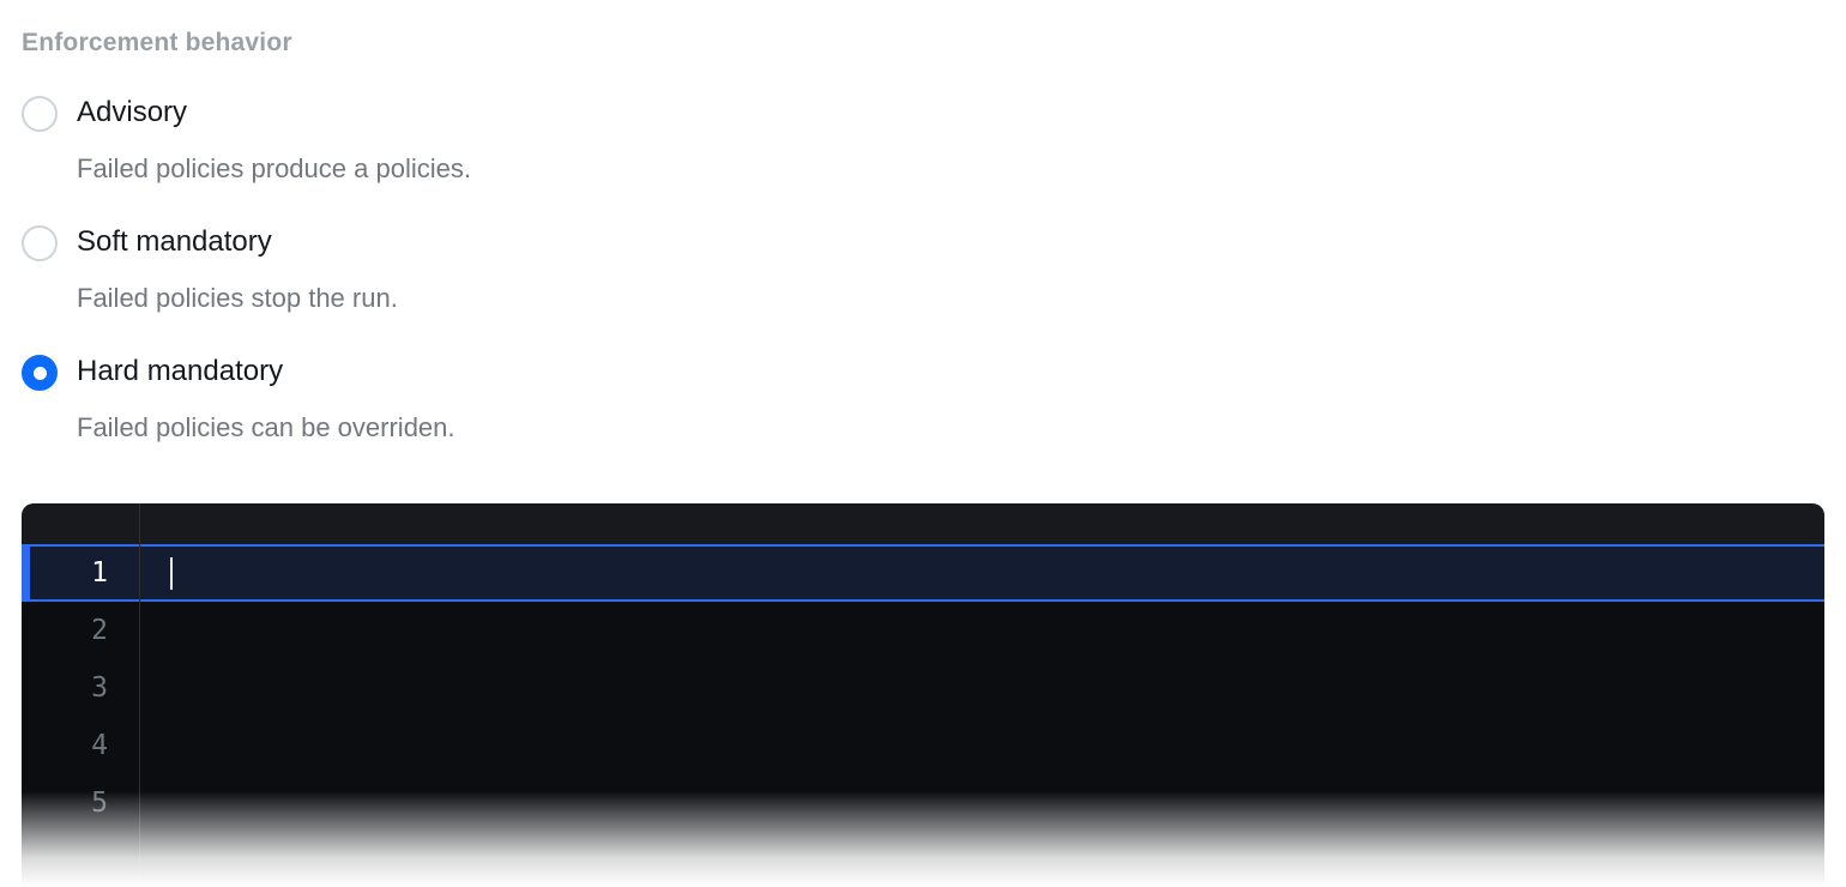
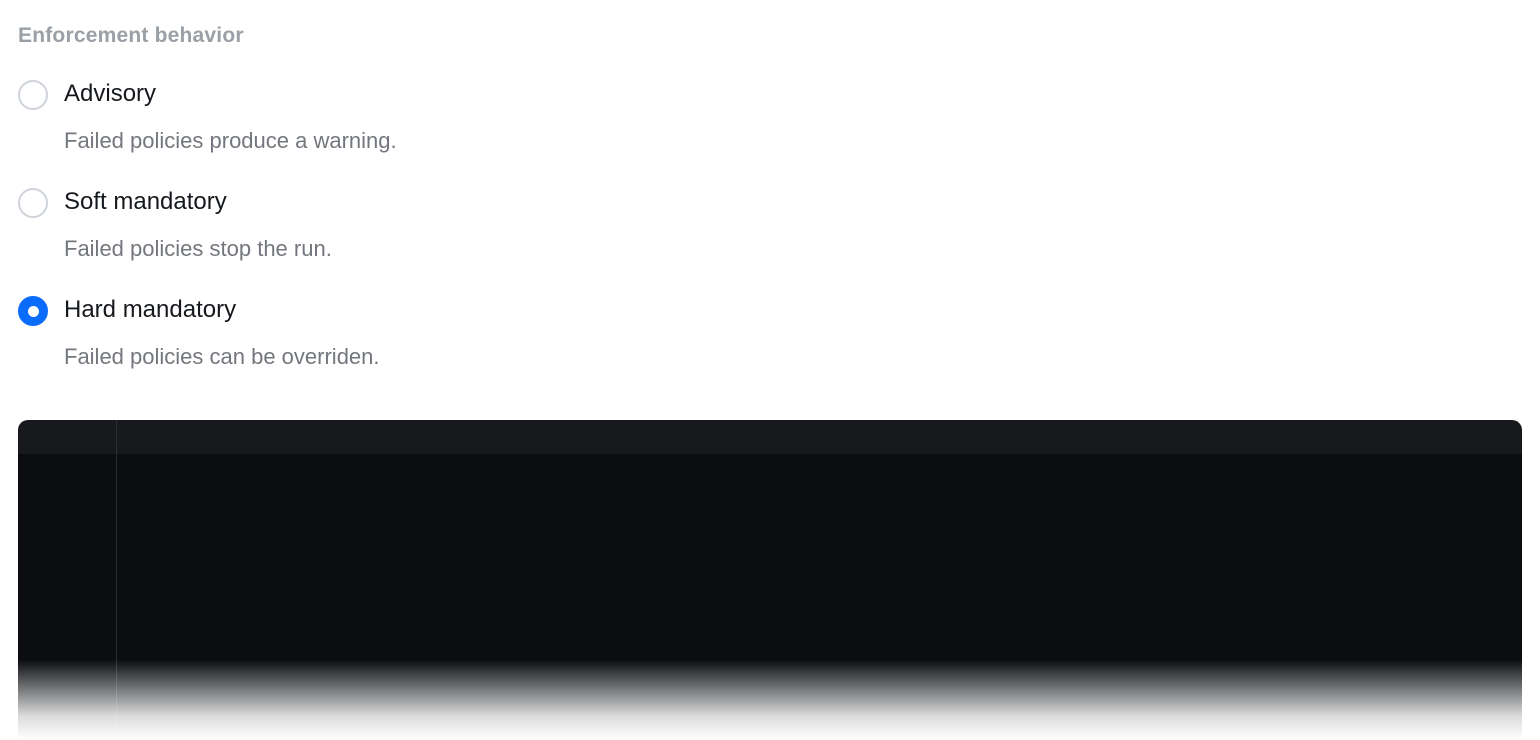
  Enforcement behavior
  Advisory
- Failed policies produce a policies.
+ Failed policies produce a warning.
  Soft mandatory
  Failed policies stop the run.
  Hard mandatory
  Failed policies can be overriden.
- 1
- 2
- 3
- 4
